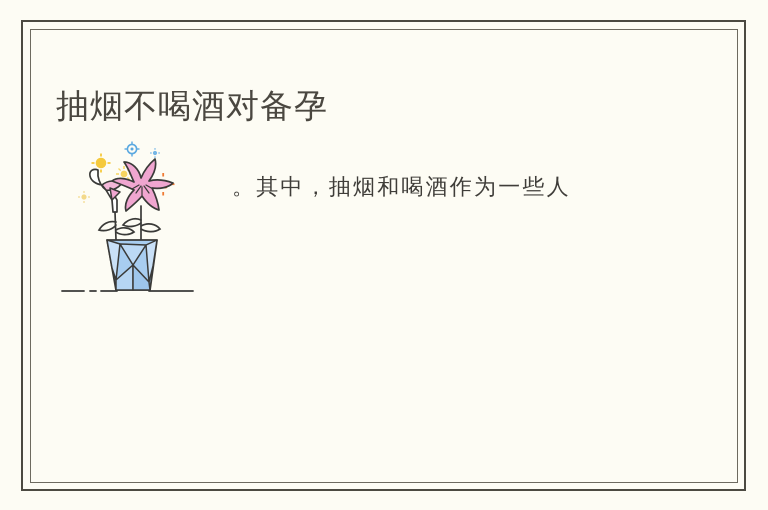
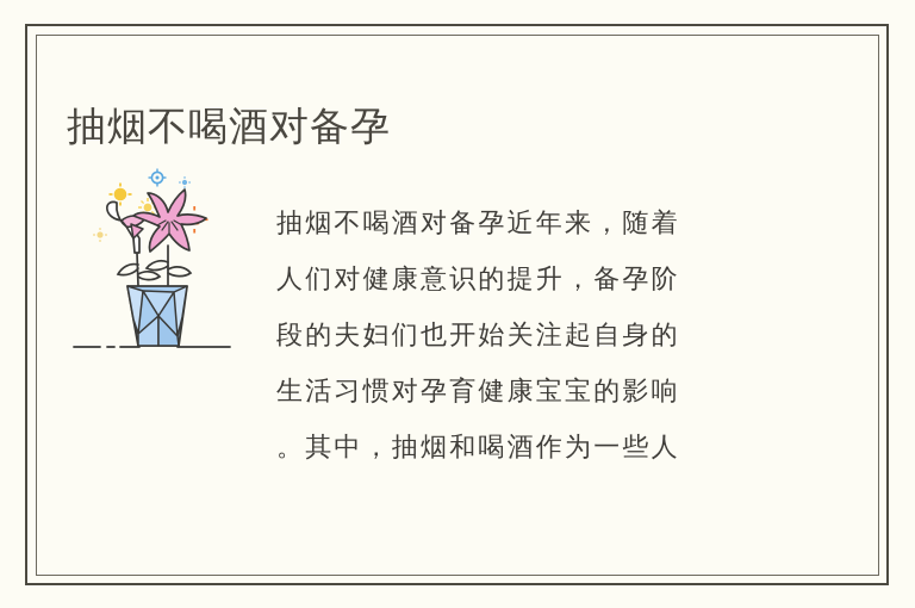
  抽烟不喝酒对备孕
+ 抽烟不喝酒对备孕近年来，随着
+ 人们对健康意识的提升，备孕阶
+ 段的夫妇们也开始关注起自身的
+ 生活习惯对孕育健康宝宝的影响
  。其中，抽烟和喝酒作为一些人
